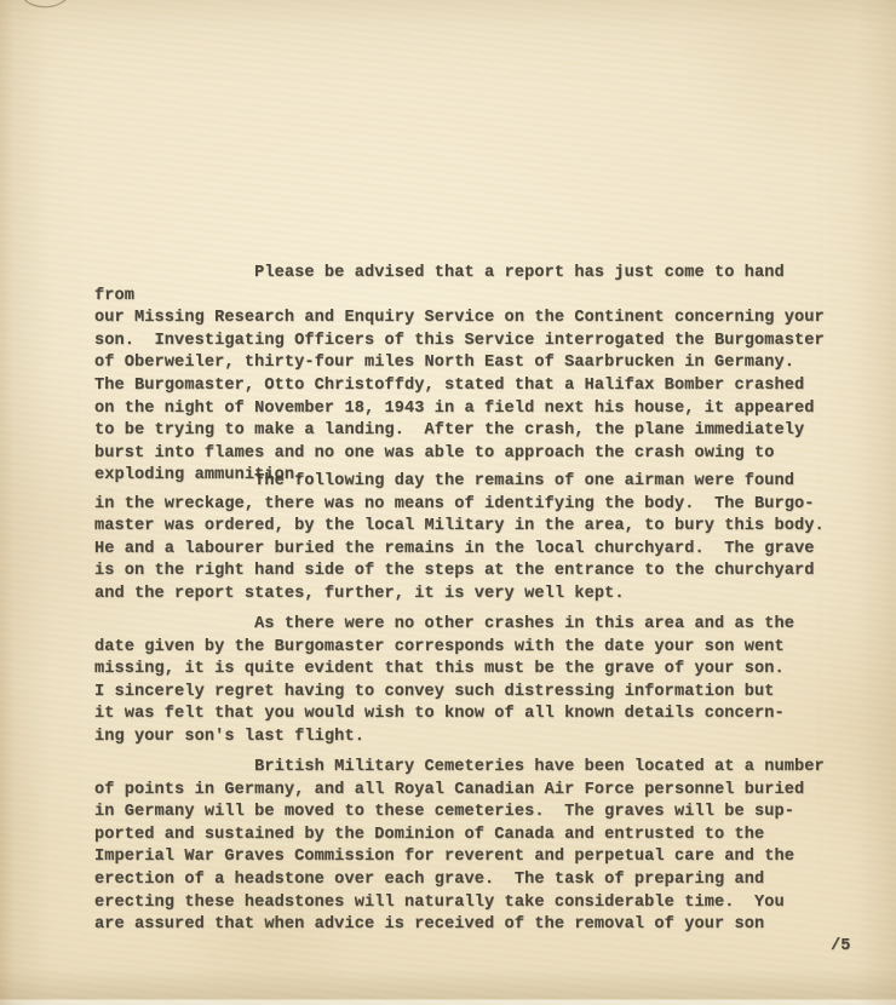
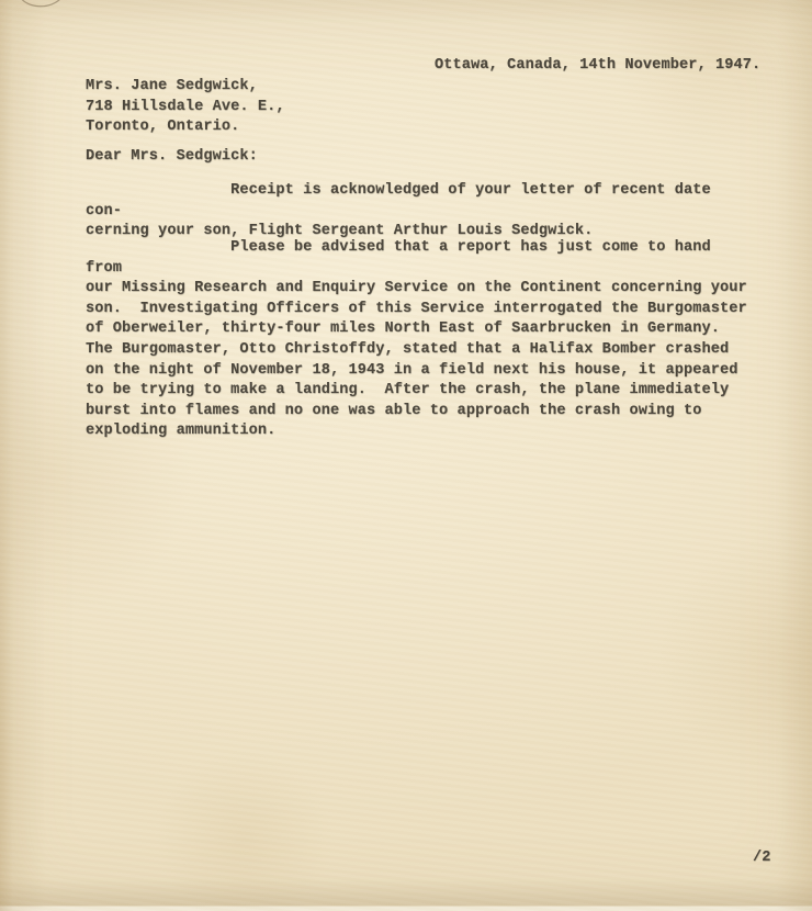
+ Ottawa, Canada, 14th November, 1947.
+ Mrs. Jane Sedgwick,
+ 718 Hillsdale Ave. E.,
+ Toronto, Ontario.
+ Dear Mrs. Sedgwick:
+ Receipt is acknowledged of your letter of recent date con-
+ cerning your son, Flight Sergeant Arthur Louis Sedgwick.
  Please be advised that a report has just come to hand from
  our Missing Research and Enquiry Service on the Continent concerning your
  son. Investigating Officers of this Service interrogated the Burgomaster
  of Oberweiler, thirty-four miles North East of Saarbrucken in Germany.
  The Burgomaster, Otto Christoffdy, stated that a Halifax Bomber crashed
  on the night of November 18, 1943 in a field next his house, it appeared
  to be trying to make a landing. After the crash, the plane immediately
  burst into flames and no one was able to approach the crash owing to
  exploding ammunition.
- The following day the remains of one airman were found
- in the wreckage, there was no means of identifying the body. The Burgo-
- master was ordered, by the local Military in the area, to bury this body.
- He and a labourer buried the remains in the local churchyard. The grave
- is on the right hand side of the steps at the entrance to the churchyard
- and the report states, further, it is very well kept.
- As there were no other crashes in this area and as the
- date given by the Burgomaster corresponds with the date your son went
- missing, it is quite evident that this must be the grave of your son.
- I sincerely regret having to convey such distressing information but
- it was felt that you would wish to know of all known details concern-
- ing your son's last flight.
- British Military Cemeteries have been located at a number
- of points in Germany, and all Royal Canadian Air Force personnel buried
- in Germany will be moved to these cemeteries. The graves will be sup-
- ported and sustained by the Dominion of Canada and entrusted to the
- Imperial War Graves Commission for reverent and perpetual care and the
- erection of a headstone over each grave. The task of preparing and
- erecting these headstones will naturally take considerable time. You
- are assured that when advice is received of the removal of your son
- /5
+ /2
